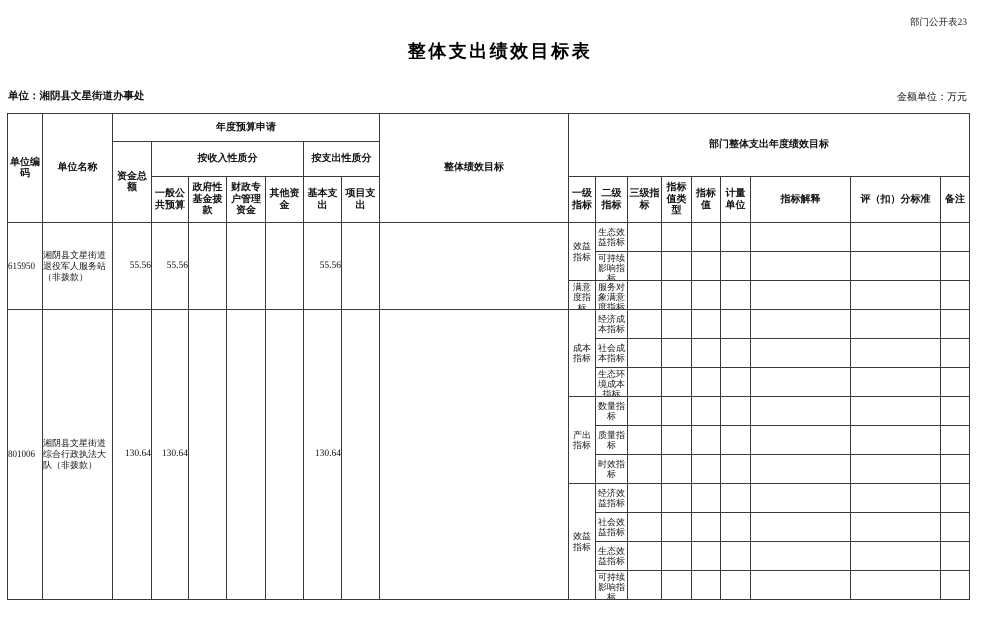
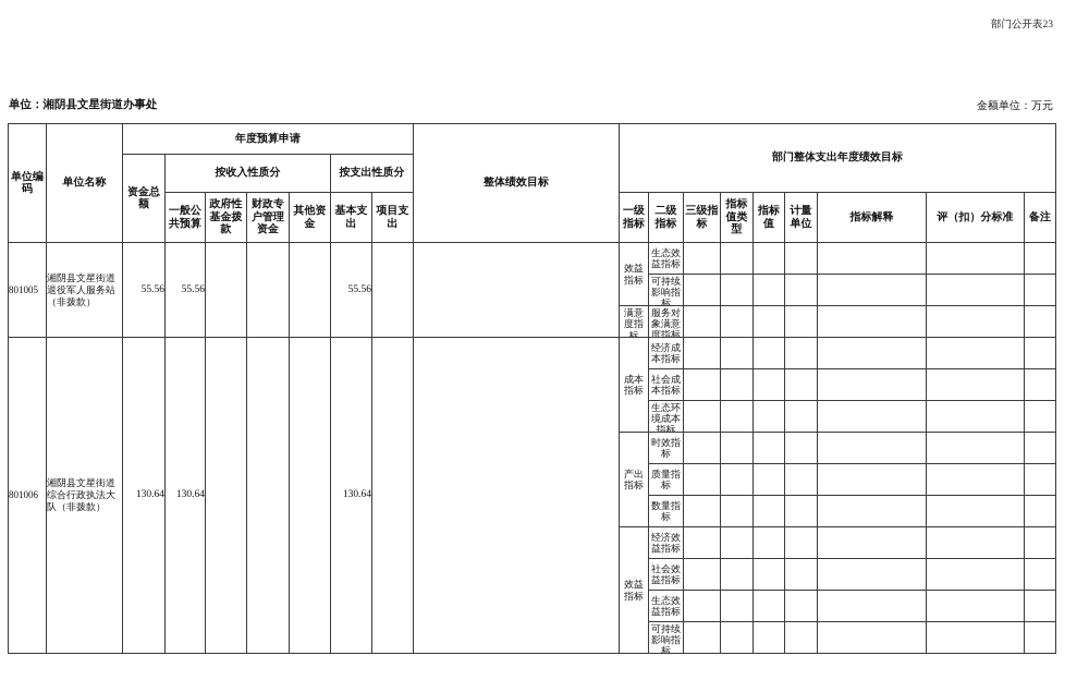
  部门公开表23
- 整体支出绩效目标表
  单位：湘阴县文星街道办事处
  金额单位：万元
  单位编码	单位名称	年度预算申请	整体绩效目标	部门整体支出年度绩效目标
  资金总额	按收入性质分	按支出性质分
  一般公共预算	政府性基金拨款	财政专户管理资金	其他资金	基本支出	项目支出	一级指标	二级指标	三级指标	指标值类型	指标值	计量单位	指标解释	评（扣）分标准	备注
- 615950	湘阴县文星街道退役军人服务站（非拨款）	55.56	55.56				55.56			效益指标	生态效益指标
+ 801005	湘阴县文星街道退役军人服务站（非拨款）	55.56	55.56				55.56			效益指标	生态效益指标
  可持续影响指标
  满意度指标	服务对象满意度指标
  801006	湘阴县文星街道综合行政执法大队（非拨款）	130.64	130.64				130.64			成本指标	经济成本指标
  社会成本指标
  生态环境成本指标
- 产出指标	数量指标
+ 产出指标	时效指标
  质量指标
- 时效指标
+ 数量指标
  效益指标	经济效益指标
  社会效益指标
  生态效益指标
  可持续影响指标
